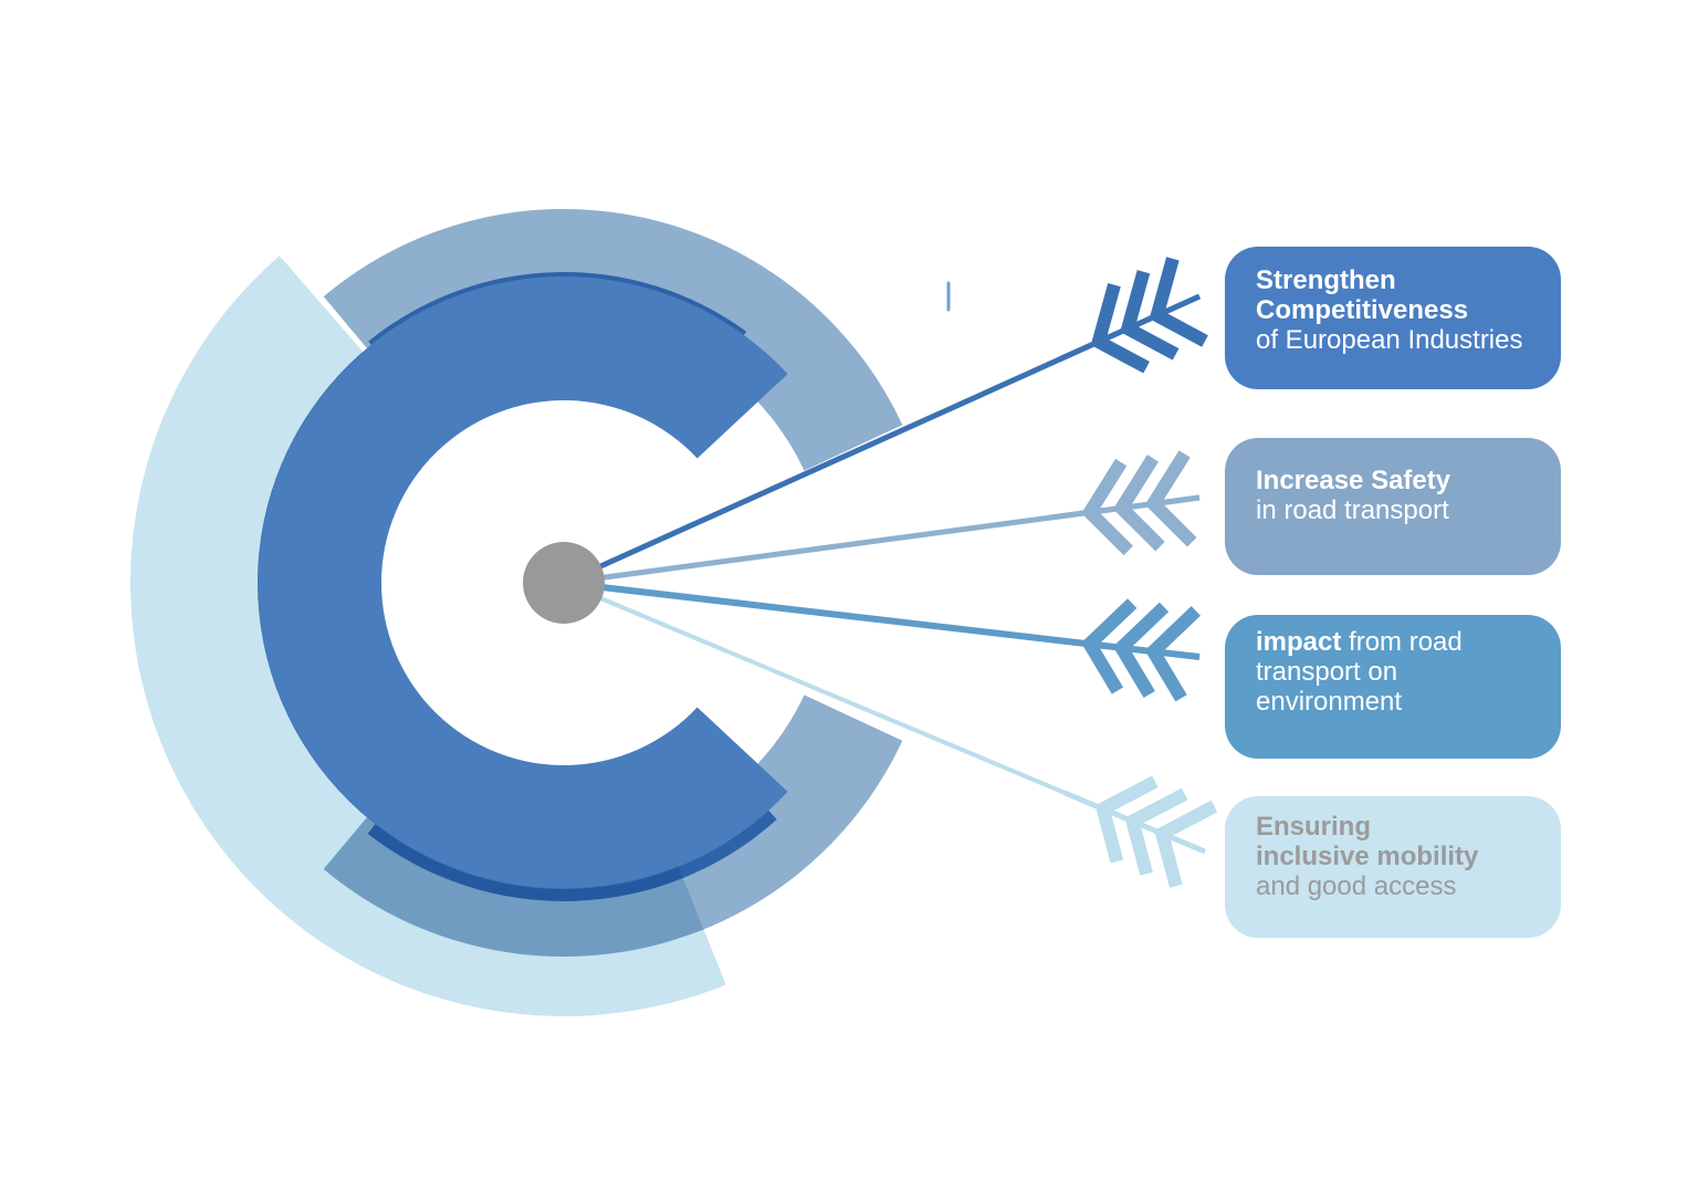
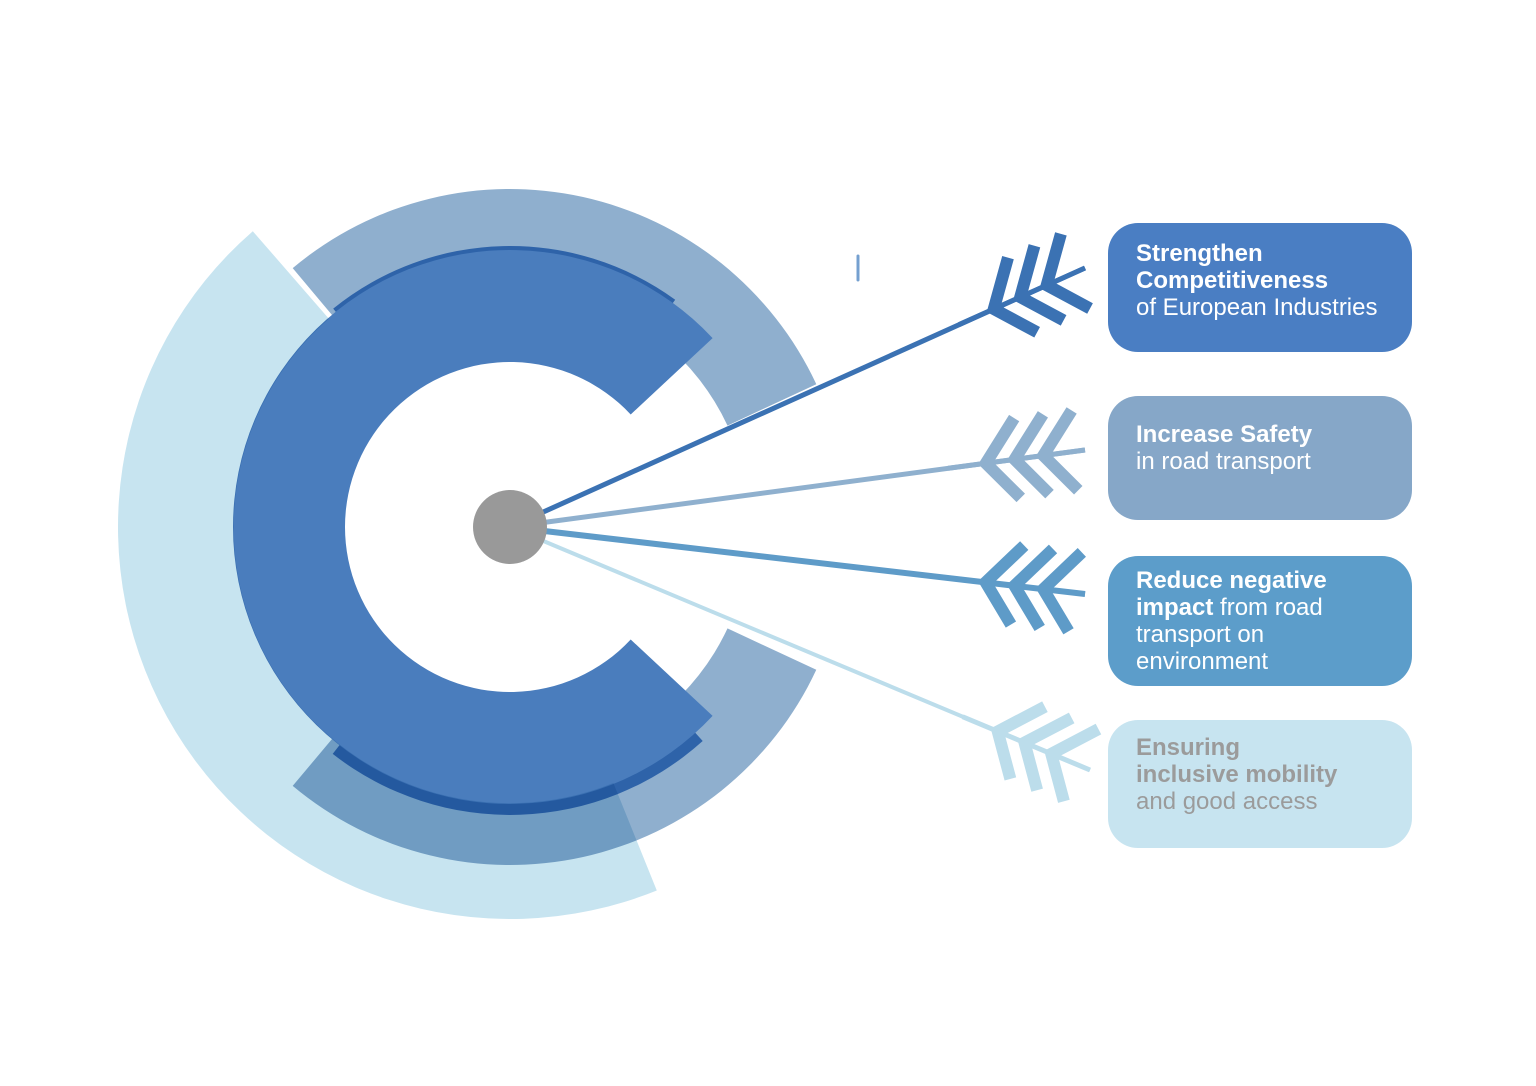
  Strengthen
  Competitiveness
  of European Industries
  Increase Safety
  in road transport
+ Reduce negative
  impact from road
  transport on
  environment
  Ensuring
  inclusive mobility
  and good access
